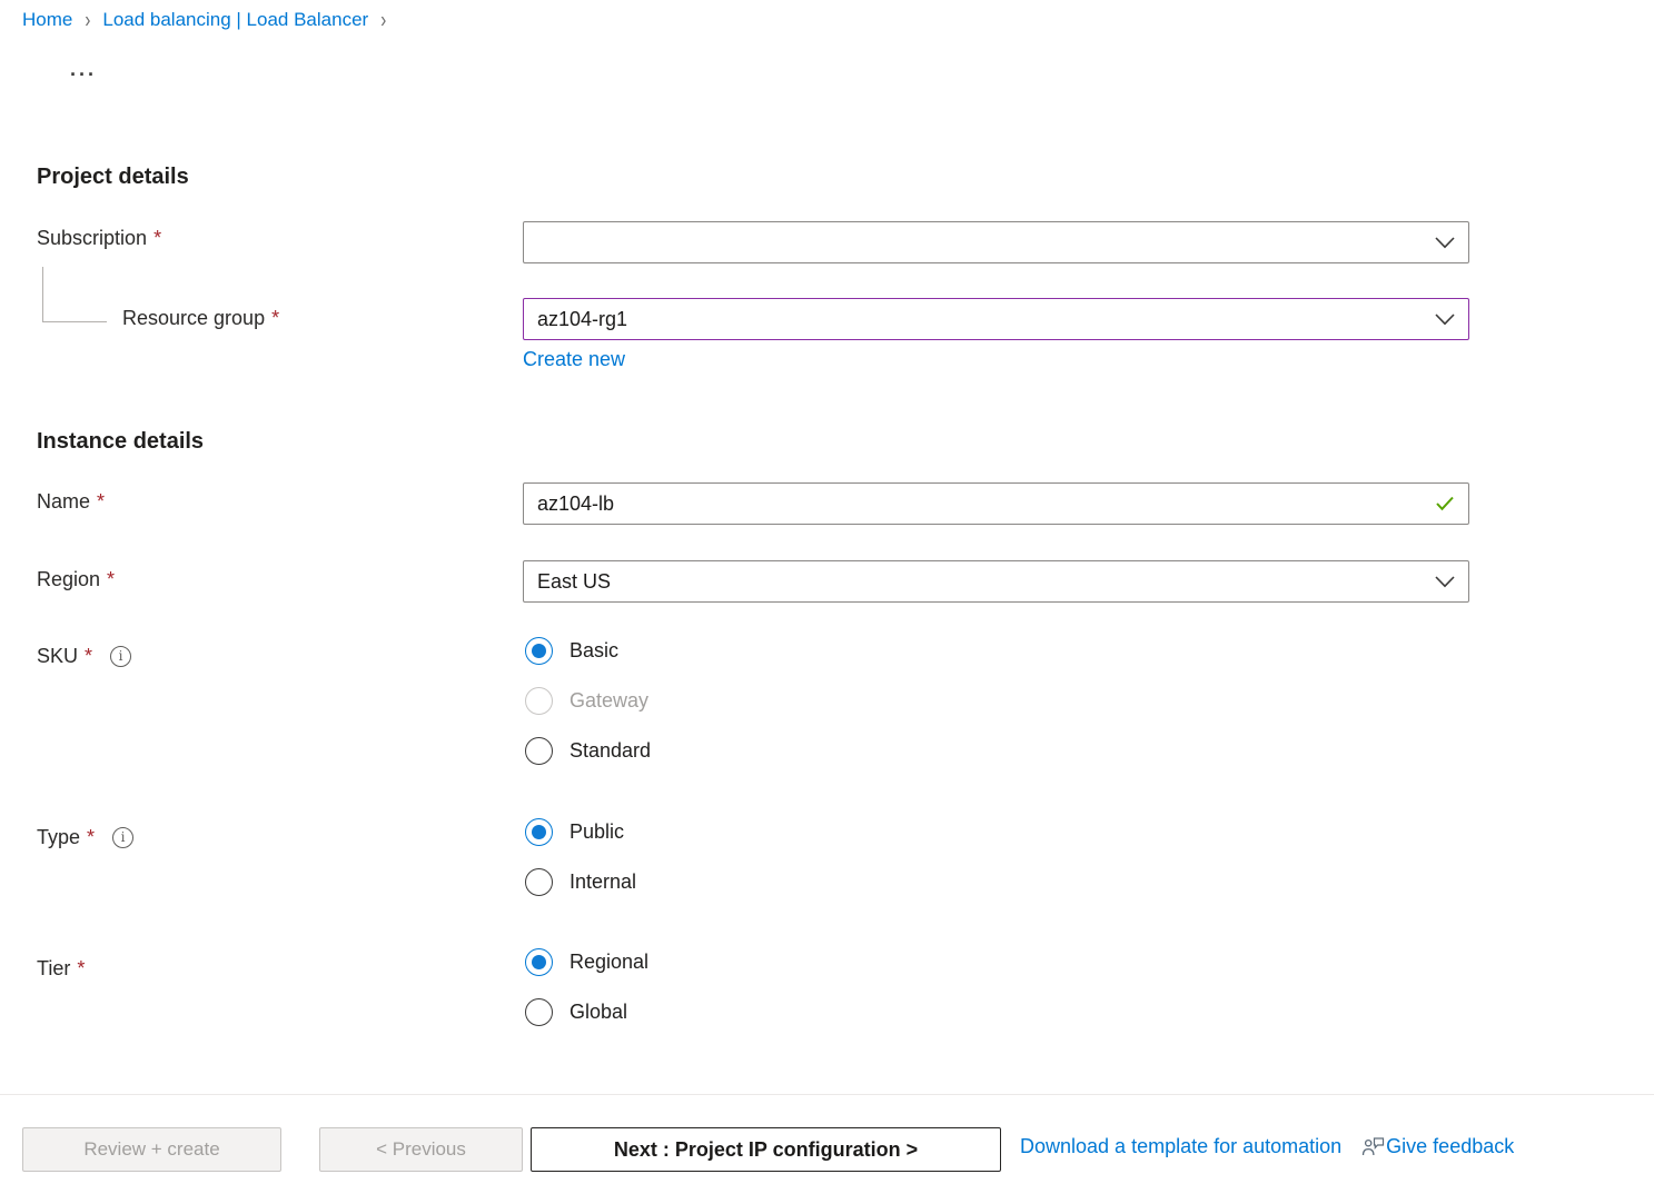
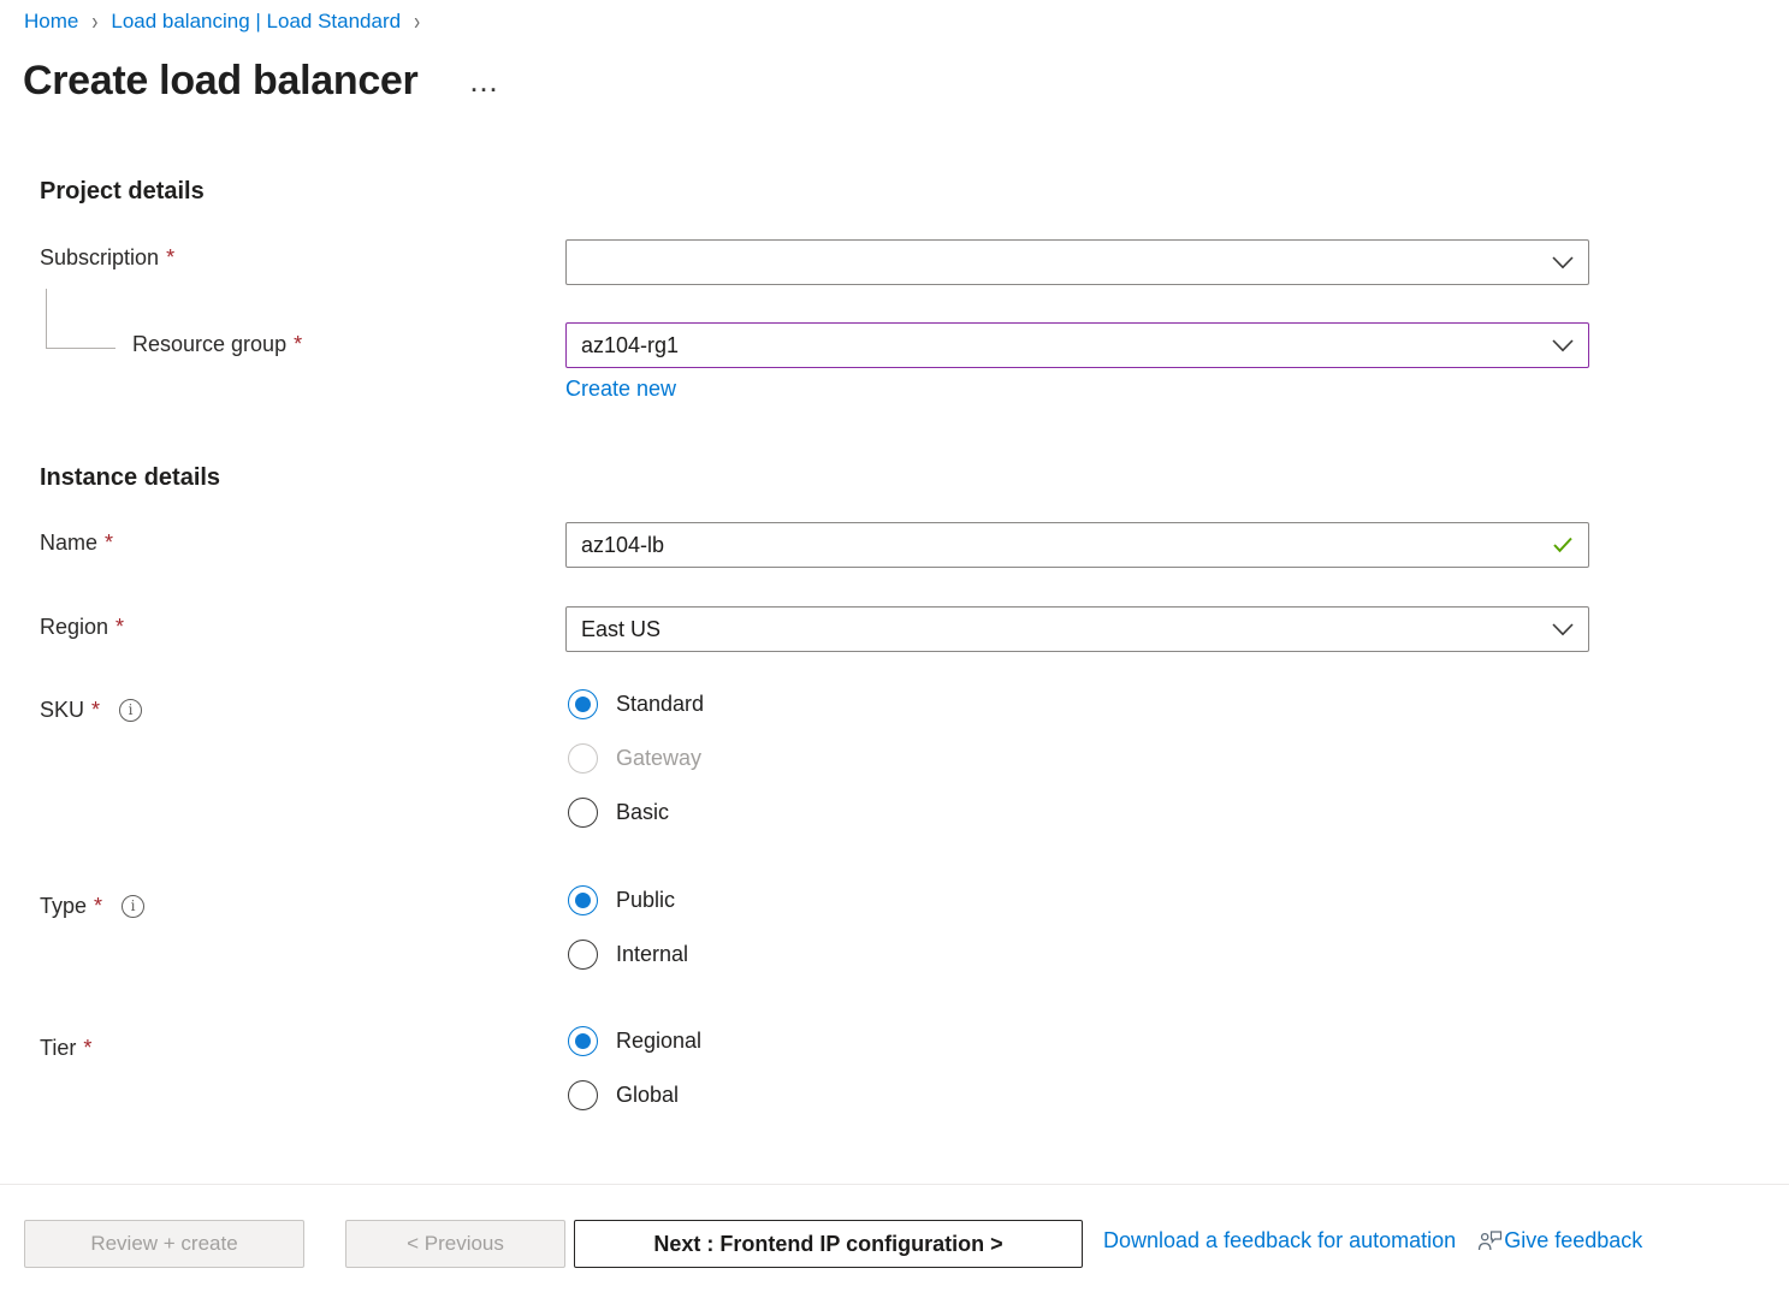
  Home
  ›
- Load balancing | Load Balancer
+ Load balancing | Load Standard
  ›
+ Create load balancer
  ···
  Project details
  Subscription
  *
  Resource group
  *
  az104-rg1
  Create new
  Instance details
  Name
  *
  az104-lb
  Region
  *
  East US
  SKU
  *
  i
- Basic
+ Standard
  Gateway
- Standard
+ Basic
  Type
  *
  i
  Public
  Internal
  Tier
  *
  Regional
  Global
  Review + create
  < Previous
- Next : Project IP configuration >
+ Next : Frontend IP configuration >
- Download a template for automation
+ Download a feedback for automation
  Give feedback
